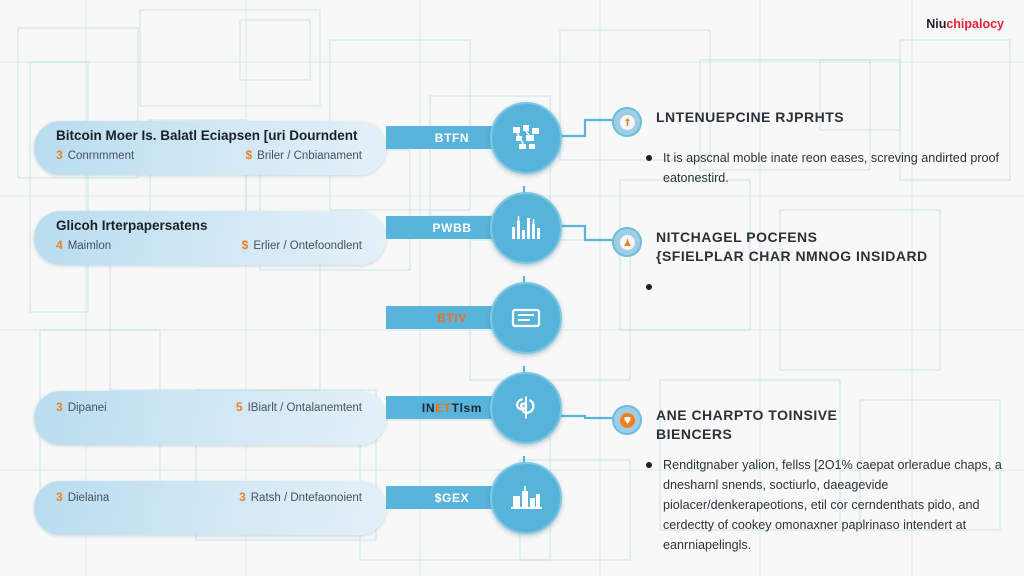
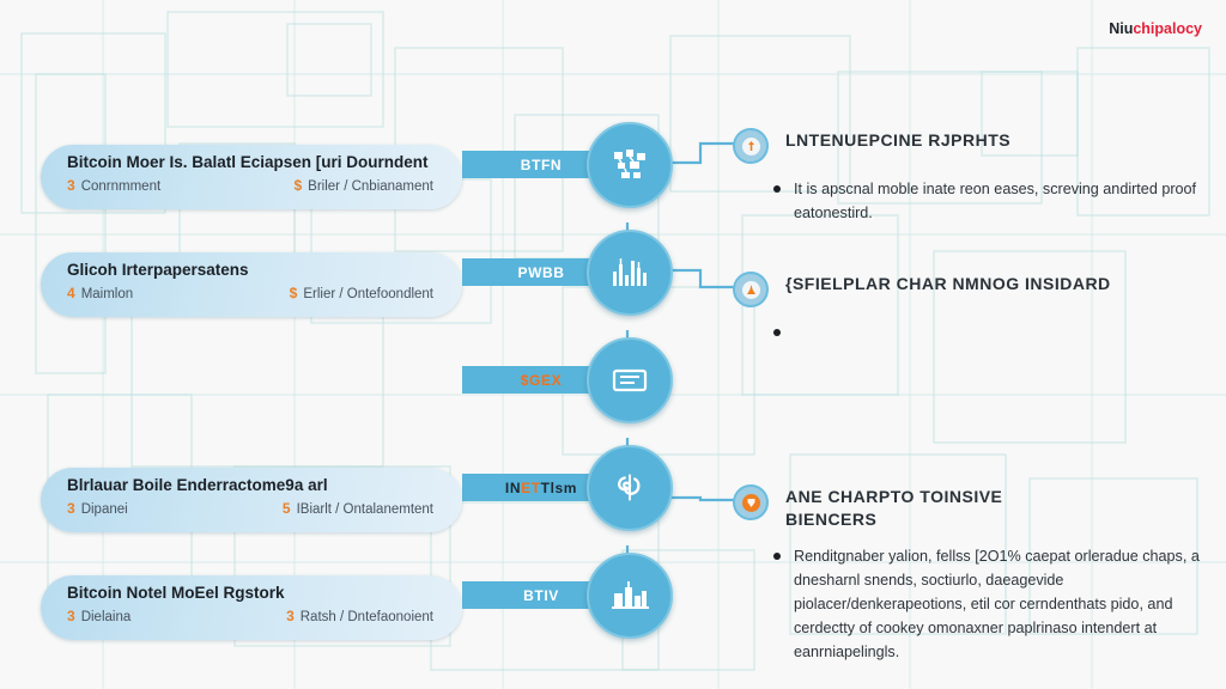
  Niuchipalocy
  Bitcoin Moer Is. Balatl Eciapsen [uri Dourndent
  3
  Conrnmment
  $
  Briler / Cnbianament
  BTFN
  Glicoh Irterpapersatens
  4
  Maimlon
  $
  Erlier / Ontefoondlent
  PWBB
- BTIV
+ $GEX
+ Blrlauar Boile Enderractome9a arl
  3
  Dipanei
  5
  IBiarlt / Ontalanemtent
  IN
  ET
  Tlsm
+ Bitcoin Notel MoEel Rgstork
  3
  Dielaina
  3
  Ratsh / Dntefaonoient
- $GEX
+ BTIV
  LNTENUEPCINE RJPRHTS
  It is apscnal moble inate reon eases, screving andirted proof eatonestird.
- NITCHAGEL POCFENS
  {SFIELPLAR CHAR NMNOG INSIDARD
  ANE CHARPTO TOINSIVE
  BIENCERS
  Renditgnaber yalion, fellss [2O1% caepat orleradue chaps, a dnesharnl snends, soctiurlo, daeagevide piolacer/denkerapeotions, etil cor cerndenthats pido, and cerdectty of cookey omonaxner paplrinaso intendert at eanrniapelingls.
